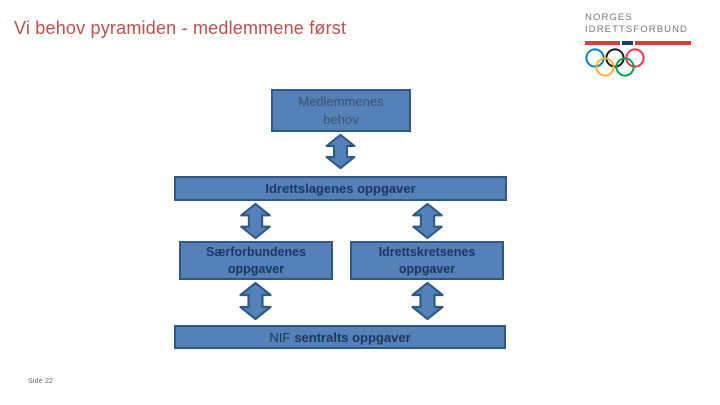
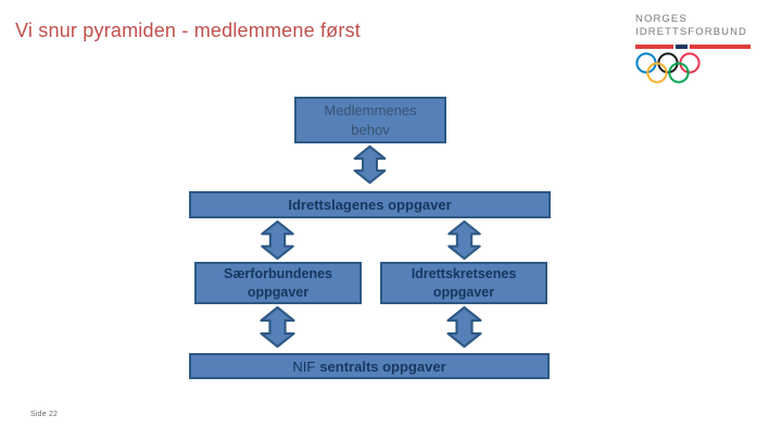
- Vi behov pyramiden - medlemmene først
+ Vi snur pyramiden - medlemmene først
  NORGES
  IDRETTSFORBUND
  Medlemmenes
  behov
  Idrettslagenes oppgaver
  Særforbundenes
  oppgaver
  Idrettskretsenes
  oppgaver
  NIF
  sentralts oppgaver
